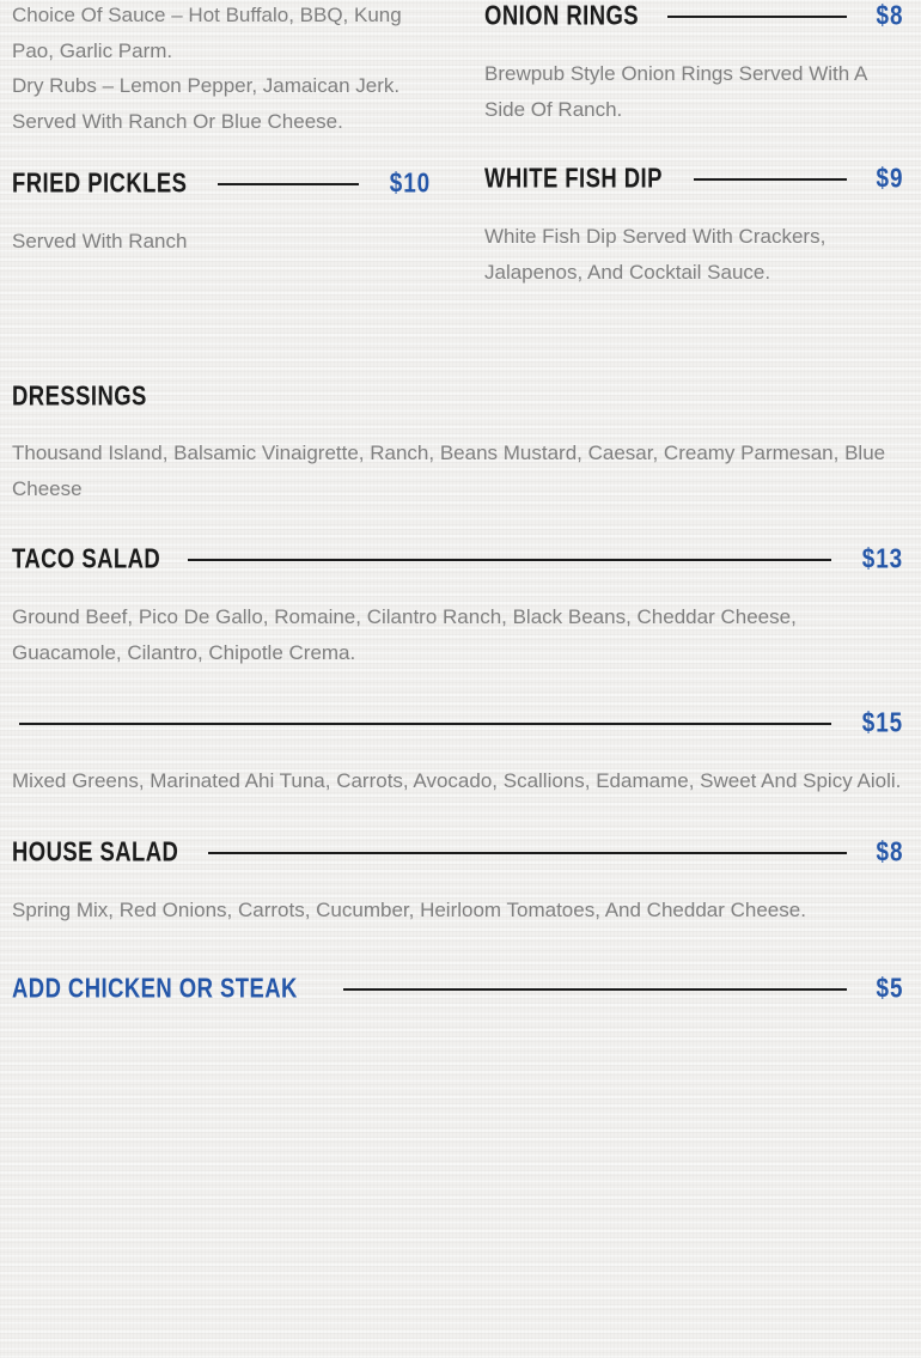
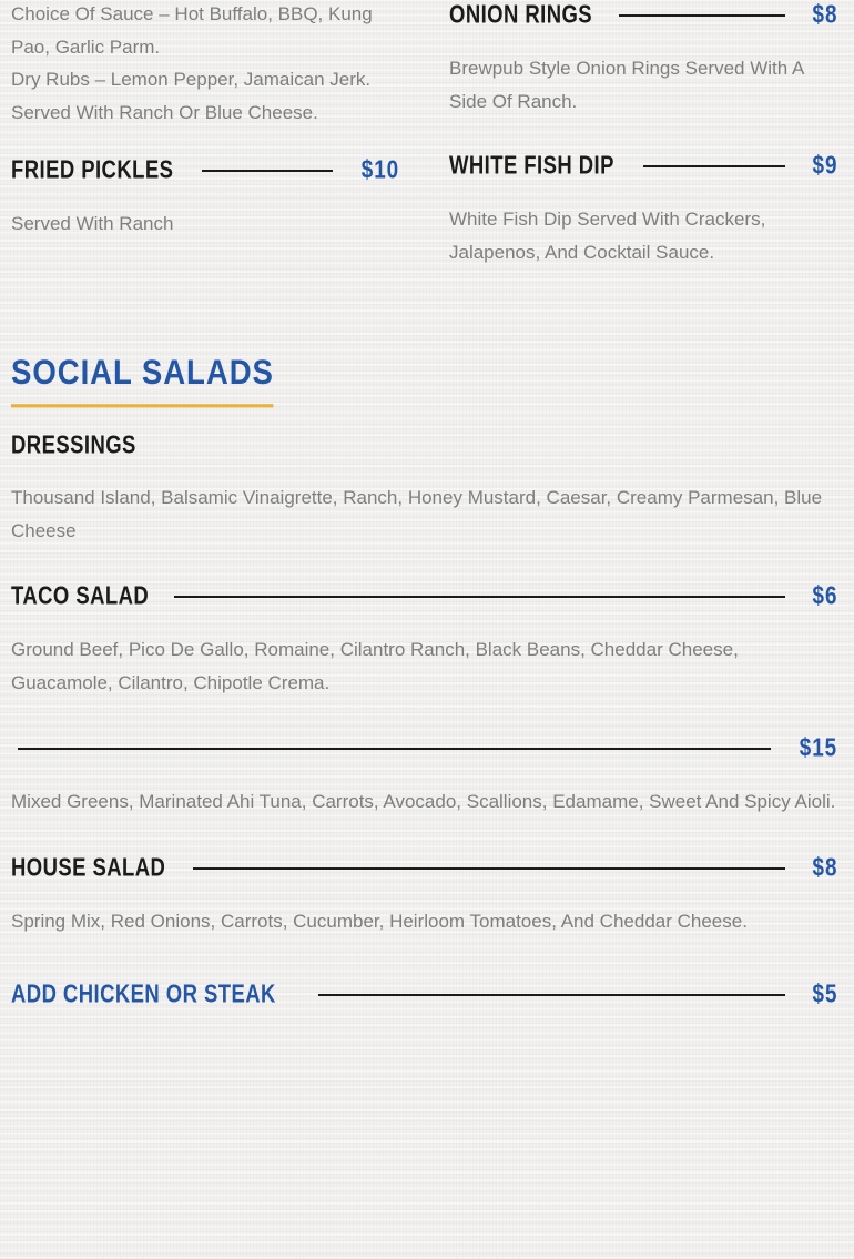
  Choice Of Sauce – Hot Buffalo, BBQ, Kung Pao, Garlic Parm.
  Dry Rubs – Lemon Pepper, Jamaican Jerk.
  Served With Ranch Or Blue Cheese.
  FRIED PICKLES
  $10
  Served With Ranch
  ONION RINGS
  $8
  Brewpub Style Onion Rings Served With A Side Of Ranch.
  WHITE FISH DIP
  $9
  White Fish Dip Served With Crackers, Jalapenos, And Cocktail Sauce.
+ SOCIAL SALADS
  DRESSINGS
- Thousand Island, Balsamic Vinaigrette, Ranch, Beans Mustard, Caesar, Creamy Parmesan, Blue Cheese
+ Thousand Island, Balsamic Vinaigrette, Ranch, Honey Mustard, Caesar, Creamy Parmesan, Blue Cheese
  TACO SALAD
- $13
+ $6
  Ground Beef, Pico De Gallo, Romaine, Cilantro Ranch, Black Beans, Cheddar Cheese, Guacamole, Cilantro, Chipotle Crema.
  $15
  Mixed Greens, Marinated Ahi Tuna, Carrots, Avocado, Scallions, Edamame, Sweet And Spicy Aioli.
  HOUSE SALAD
  $8
  Spring Mix, Red Onions, Carrots, Cucumber, Heirloom Tomatoes, And Cheddar Cheese.
  ADD CHICKEN OR STEAK
  $5
